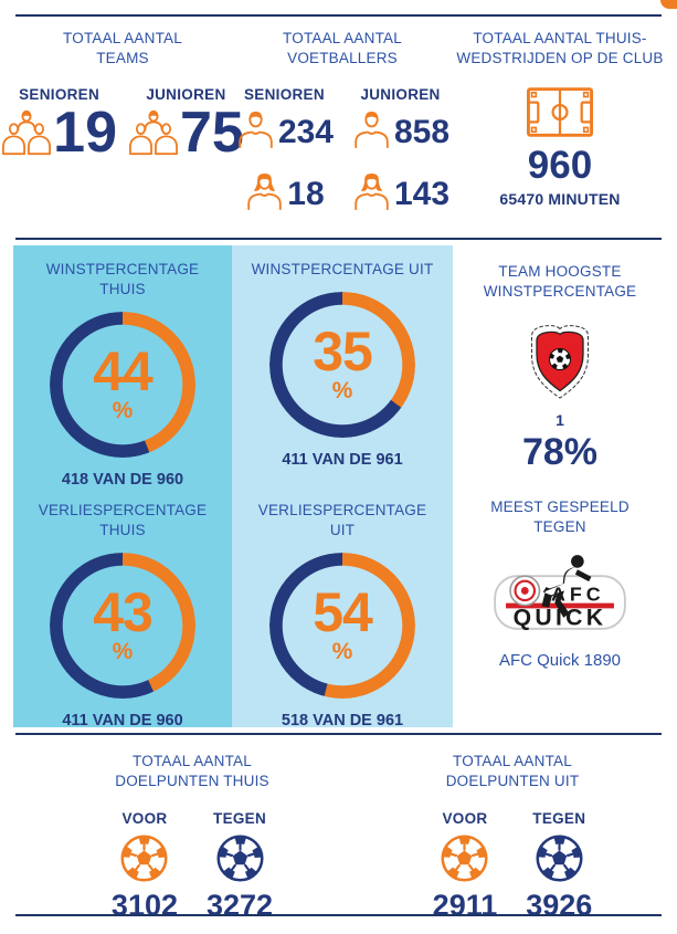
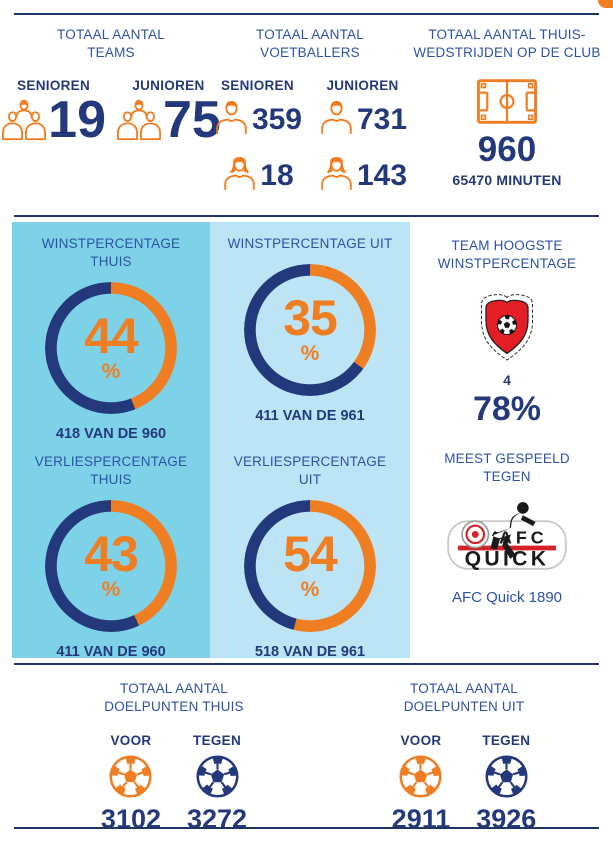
  TOTAAL AANTAL TEAMS
  SENIOREN
  19
  JUNIOREN
  75
  TOTAAL AANTAL VOETBALLERS
  SENIOREN
- 234
+ 359
  18
  JUNIOREN
- 858
+ 731
  143
  TOTAAL AANTAL THUIS-WEDSTRIJDEN OP DE CLUB
  960
  65470 MINUTEN
  WINSTPERCENTAGE THUIS
  44
  %
  418 VAN DE 960
  VERLIESPERCENTAGE THUIS
  43
  %
  411 VAN DE 960
  WINSTPERCENTAGE UIT
  35
  %
  411 VAN DE 961
  VERLIESPERCENTAGE UIT
  54
  %
  518 VAN DE 961
  TEAM HOOGSTE WINSTPERCENTAGE
- 1
+ 4
  78%
  MEEST GESPEELD TEGEN
  QUICK
  AFC Quick 1890
  TOTAAL AANTAL DOELPUNTEN THUIS
  VOOR
  3102
  TEGEN
  3272
  TOTAAL AANTAL DOELPUNTEN UIT
  VOOR
  2911
  TEGEN
  3926
